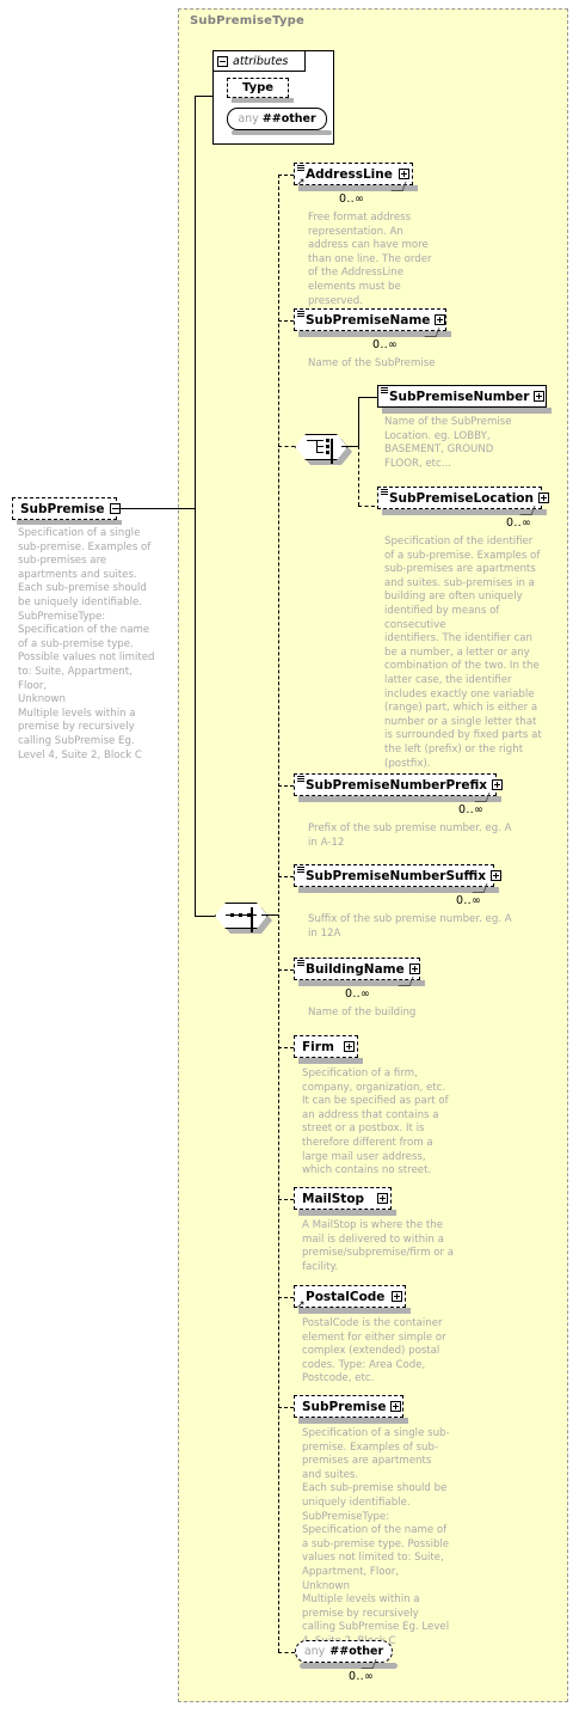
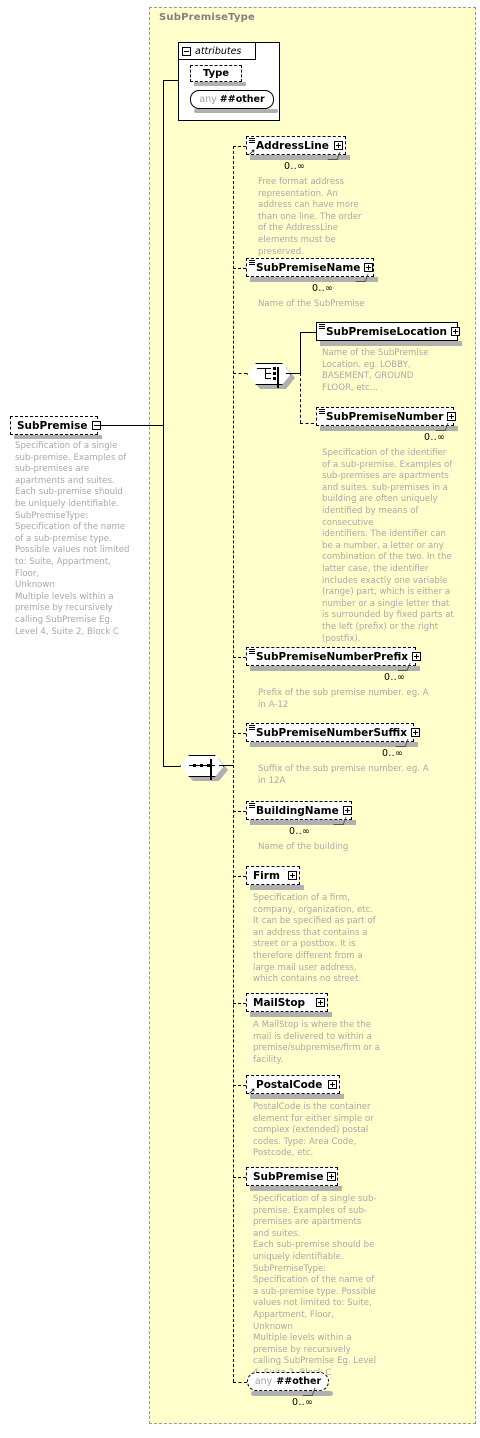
  SubPremiseType
  attributes
  Type
  any
  ##other
  SubPremise
  Specification of a single sub-premise. Examples of sub-premises are apartments and suites.
  Each sub-premise should be uniquely identifiable.
  SubPremiseType:
  Specification of the name of a sub-premise type. Possible values not limited to: Suite, Appartment, Floor,
  Unknown
  Multiple levels within a premise by recursively calling SubPremise Eg. Level 4, Suite 2, Block C
  ↗
  AddressLine
  0..∞
  Free format address representation. An address can have more than one line. The order of the AddressLine elements must be preserved.
  SubPremiseName
  0..∞
  Name of the SubPremise
- SubPremiseNumber
+ SubPremiseLocation
  Name of the SubPremise Location. eg. LOBBY, BASEMENT, GROUND FLOOR, etc...
- SubPremiseLocation
+ SubPremiseNumber
  0..∞
  Specification of the identifier of a sub-premise. Examples of sub-premises are apartments and suites. sub-premises in a building are often uniquely identified by means of consecutive
  identifiers. The identifier can be a number, a letter or any combination of the two. In the latter case, the identifier includes exactly one variable (range) part, which is either a number or a single letter that is surrounded by fixed parts at the left (prefix) or the right (postfix).
  SubPremiseNumberPrefix
  0..∞
  Prefix of the sub premise number. eg. A in A-12
  SubPremiseNumberSuffix
  0..∞
  Suffix of the sub premise number. eg. A in 12A
  BuildingName
  0..∞
  Name of the building
  Firm
  Specification of a firm, company, organization, etc. It can be specified as part of an address that contains a street or a postbox. It is therefore different from a large mail user address, which contains no street.
  MailStop
  A MailStop is where the the mail is delivered to within a premise/subpremise/firm or a facility.
  ↗
  PostalCode
  PostalCode is the container element for either simple or complex (extended) postal codes. Type: Area Code, Postcode, etc.
  SubPremise
  Specification of a single sub-premise. Examples of sub-premises are apartments and suites.
  Each sub-premise should be uniquely identifiable.
  SubPremiseType:
  Specification of the name of a sub-premise type. Possible values not limited to: Suite, Appartment, Floor,
  Unknown
  Multiple levels within a premise by recursively calling SubPremise Eg. Level C
  any
  ##other
  0..∞
